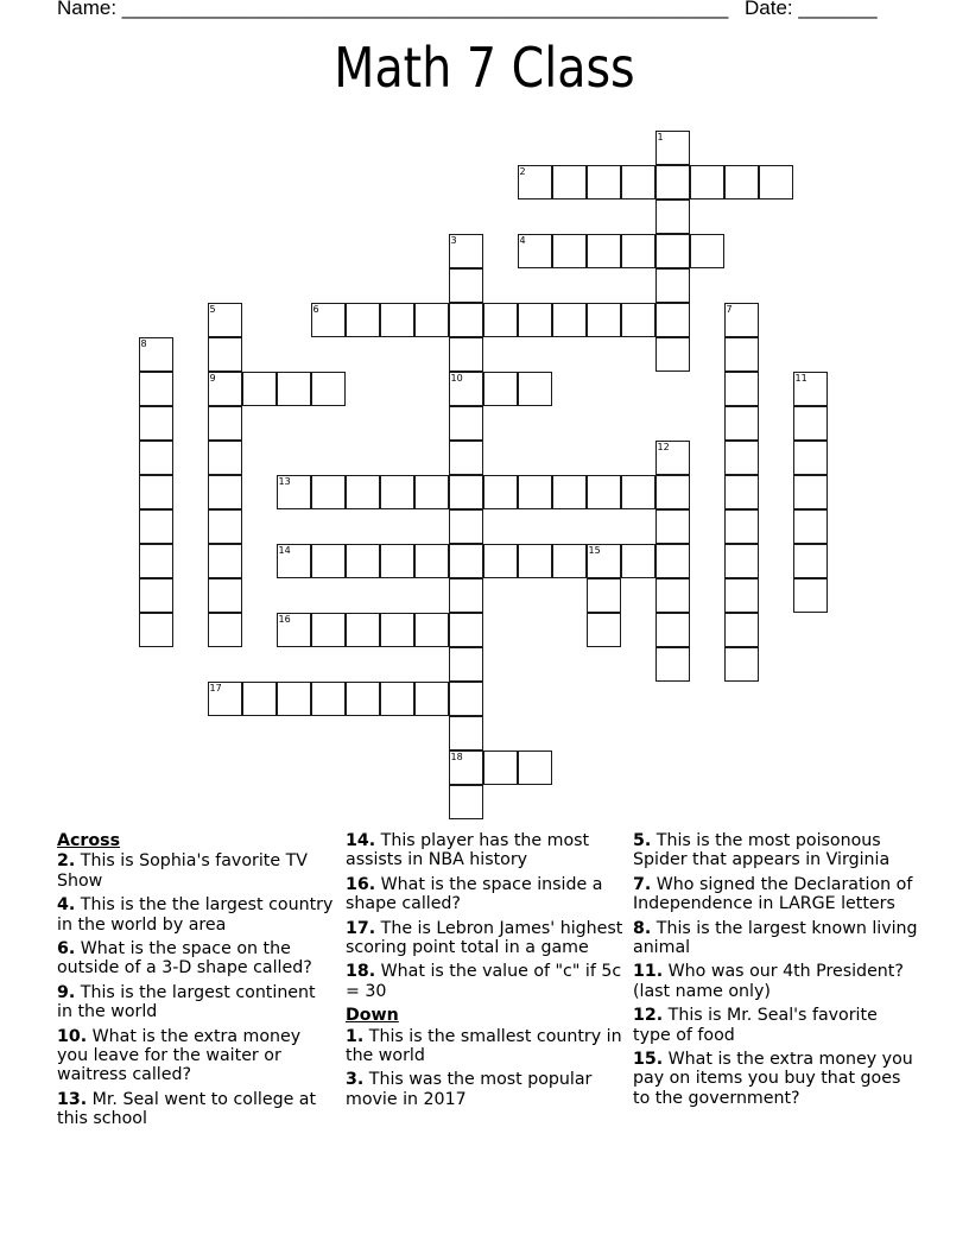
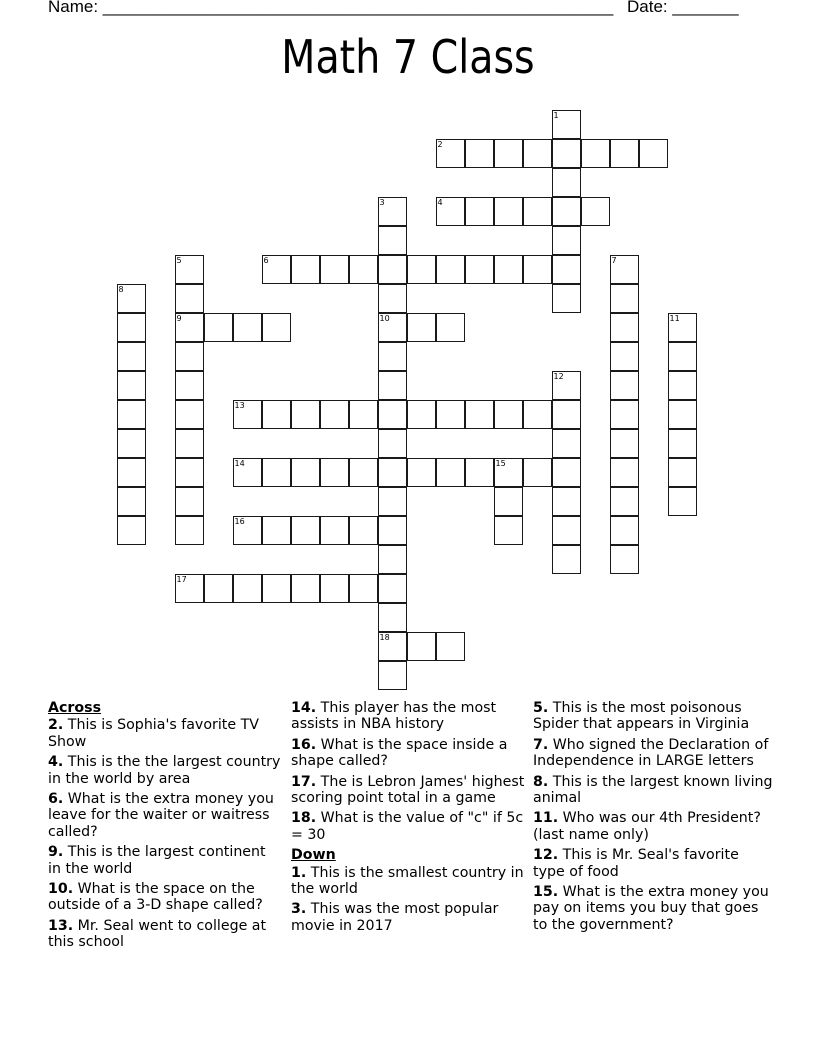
  Name: ______________________________________________________
  Date: _______
  Math 7 Class
  2
  4
  6
  9
  10
  13
  14
  15
  16
  17
  18
  1
  3
  5
  7
  8
  11
  12
  Across
  2. This is Sophia's favorite TV Show
  4. This is the the largest country in the world by area
- 6. What is the space on the outside of a 3-D shape called?
+ 6. What is the extra money you leave for the waiter or waitress called?
  9. This is the largest continent in the world
- 10. What is the extra money you leave for the waiter or waitress called?
+ 10. What is the space on the outside of a 3-D shape called?
  13. Mr. Seal went to college at this school
  14. This player has the most assists in NBA history
  16. What is the space inside a shape called?
  17. The is Lebron James' highest scoring point total in a game
  18. What is the value of "c" if 5c = 30
  Down
  1. This is the smallest country in the world
  3. This was the most popular movie in 2017
  5. This is the most poisonous Spider that appears in Virginia
  7. Who signed the Declaration of Independence in LARGE letters
  8. This is the largest known living animal
  11. Who was our 4th President? (last name only)
  12. This is Mr. Seal's favorite type of food
  15. What is the extra money you pay on items you buy that goes to the government?
